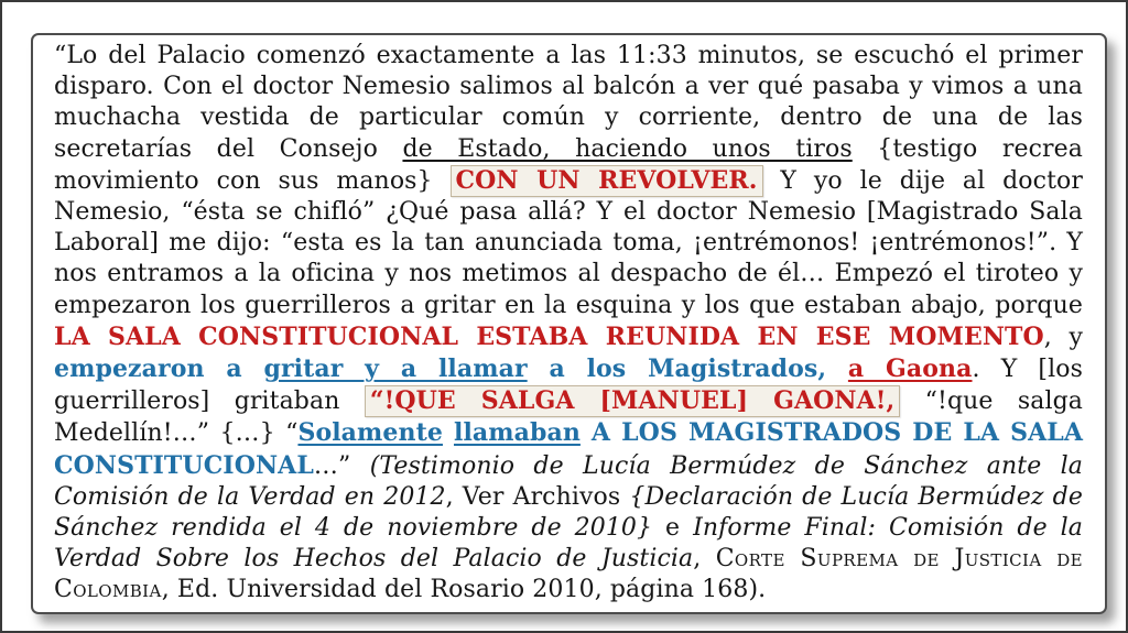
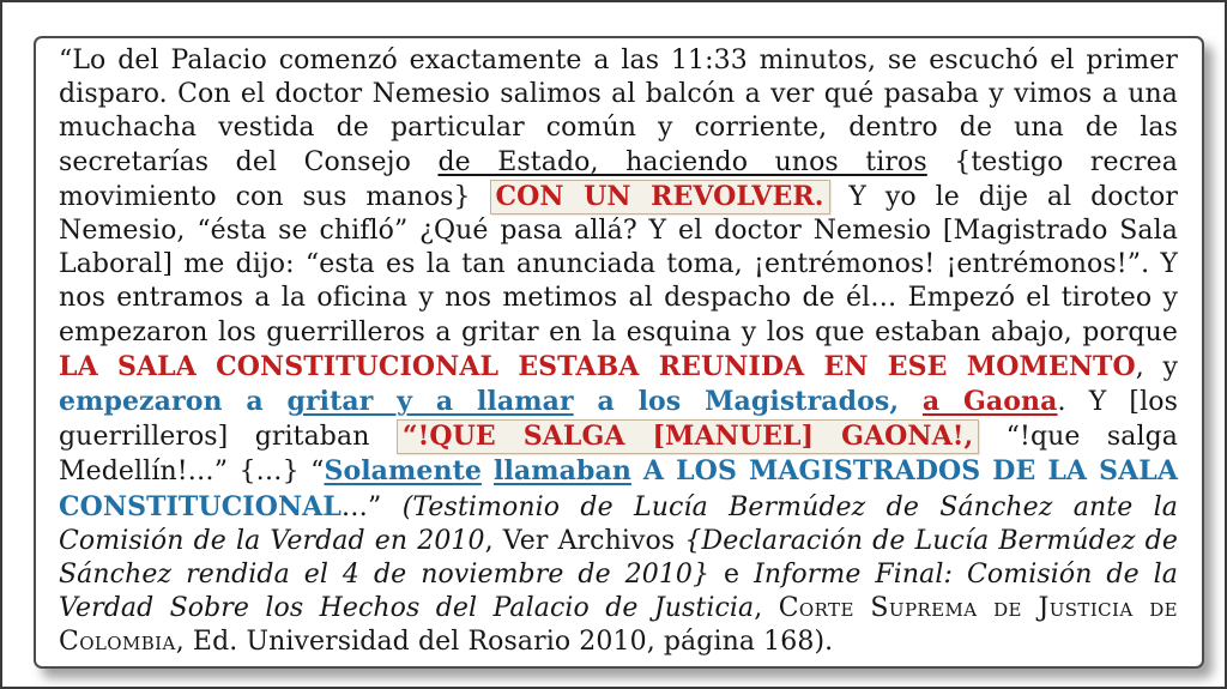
- “Lo del Palacio comenzó exactamente a las 11:33 minutos, se escuchó el primer disparo. Con el doctor Nemesio salimos al balcón a ver qué pasaba y vimos a una muchacha vestida de particular común y corriente, dentro de una de las secretarías del Consejo de Estado, haciendo unos tiros {testigo recrea movimiento con sus manos} CON UN REVOLVER. Y yo le dije al doctor Nemesio, “ésta se chifló” ¿Qué pasa allá? Y el doctor Nemesio [Magistrado Sala Laboral] me dijo: “esta es la tan anunciada toma, ¡entrémonos! ¡entrémonos!”. Y nos entramos a la oficina y nos metimos al despacho de él… Empezó el tiroteo y empezaron los guerrilleros a gritar en la esquina y los que estaban abajo, porque LA SALA CONSTITUCIONAL ESTABA REUNIDA EN ESE MOMENTO, y empezaron a gritar y a llamar a los Magistrados, a Gaona. Y [los guerrilleros] gritaban “!QUE SALGA [MANUEL] GAONA!, “!que salga Medellín!…” {…} “Solamente llamaban A LOS MAGISTRADOS DE LA SALA CONSTITUCIONAL…” (Testimonio de Lucía Bermúdez de Sánchez ante la Comisión de la Verdad en 2012, Ver Archivos {Declaración de Lucía Bermúdez de Sánchez rendida el 4 de noviembre de 2010} e Informe Final: Comisión de la Verdad Sobre los Hechos del Palacio de Justicia, Corte Suprema de Justicia de Colombia, Ed. Universidad del Rosario 2010, página 168).
+ “Lo del Palacio comenzó exactamente a las 11:33 minutos, se escuchó el primer disparo. Con el doctor Nemesio salimos al balcón a ver qué pasaba y vimos a una muchacha vestida de particular común y corriente, dentro de una de las secretarías del Consejo de Estado, haciendo unos tiros {testigo recrea movimiento con sus manos} CON UN REVOLVER. Y yo le dije al doctor Nemesio, “ésta se chifló” ¿Qué pasa allá? Y el doctor Nemesio [Magistrado Sala Laboral] me dijo: “esta es la tan anunciada toma, ¡entrémonos! ¡entrémonos!”. Y nos entramos a la oficina y nos metimos al despacho de él… Empezó el tiroteo y empezaron los guerrilleros a gritar en la esquina y los que estaban abajo, porque LA SALA CONSTITUCIONAL ESTABA REUNIDA EN ESE MOMENTO, y empezaron a gritar y a llamar a los Magistrados, a Gaona. Y [los guerrilleros] gritaban “!QUE SALGA [MANUEL] GAONA!, “!que salga Medellín!…” {…} “Solamente llamaban A LOS MAGISTRADOS DE LA SALA CONSTITUCIONAL…” (Testimonio de Lucía Bermúdez de Sánchez ante la Comisión de la Verdad en 2010, Ver Archivos {Declaración de Lucía Bermúdez de Sánchez rendida el 4 de noviembre de 2010} e Informe Final: Comisión de la Verdad Sobre los Hechos del Palacio de Justicia, Corte Suprema de Justicia de Colombia, Ed. Universidad del Rosario 2010, página 168).
